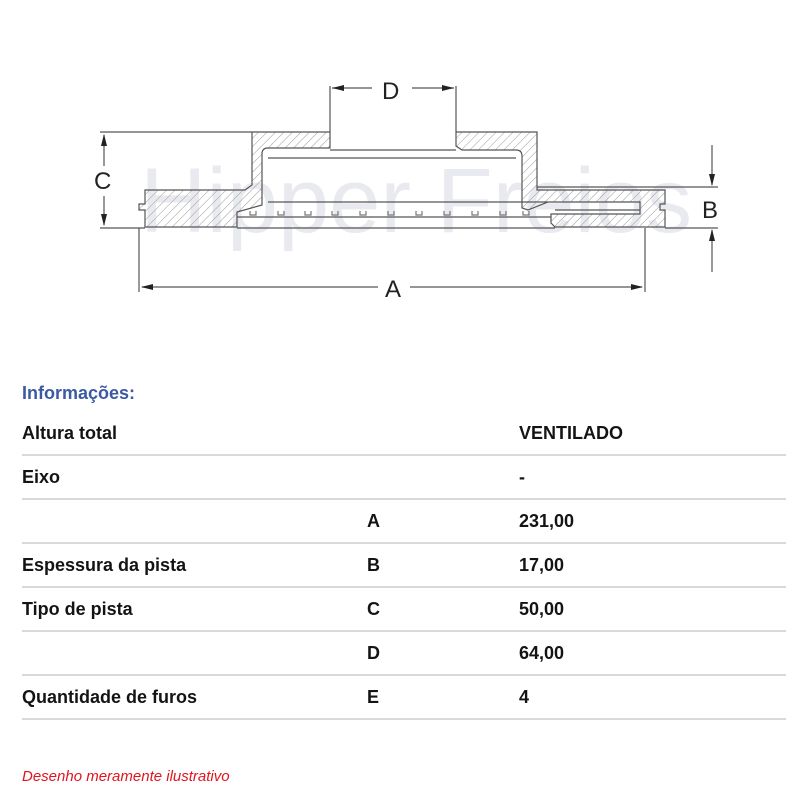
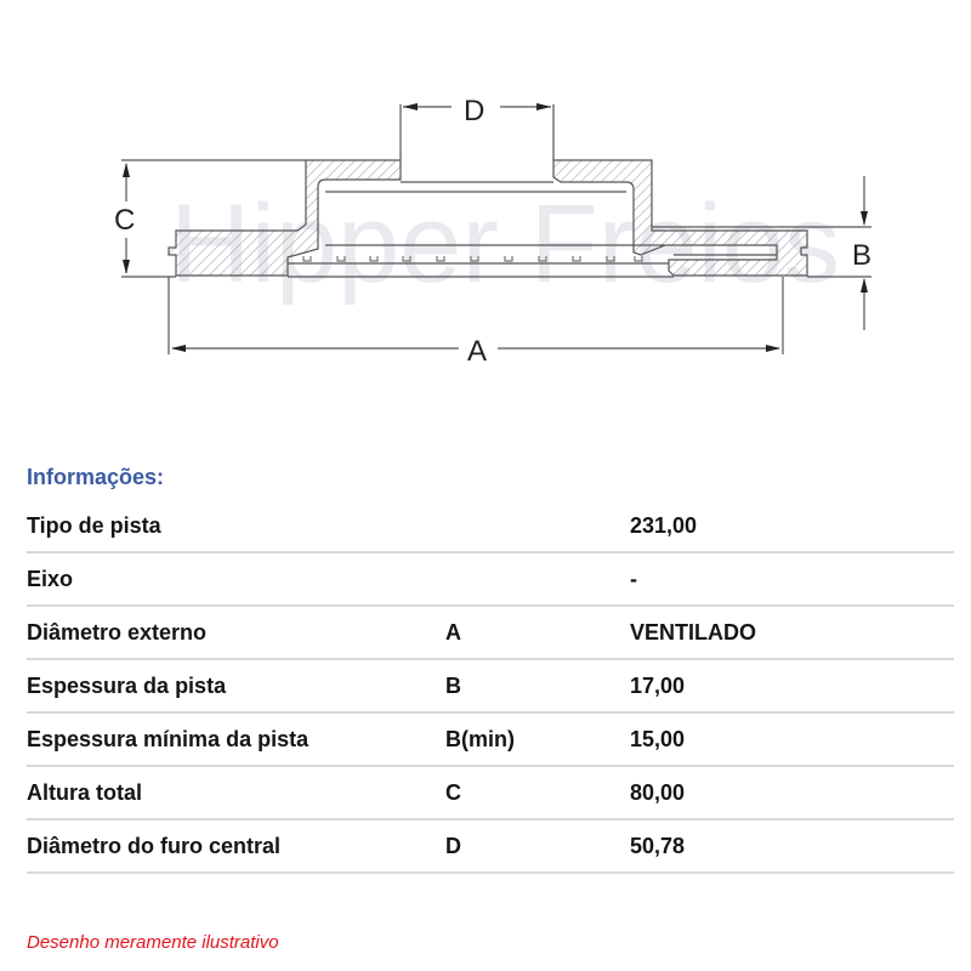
  D
  C
  B
  A
  Informações:
- Altura total
+ Tipo de pista
- VENTILADO
+ 231,00
  Eixo
  -
+ Diâmetro externo
  A
- 231,00
+ VENTILADO
  Espessura da pista
  B
  17,00
+ Espessura mínima da pista
+ B(min)
+ 15,00
- Tipo de pista
+ Altura total
  C
- 50,00
+ 80,00
+ Diâmetro do furo central
  D
- 64,00
+ 50,78
- Quantidade de furos
- E
- 4
  Desenho meramente ilustrativo
